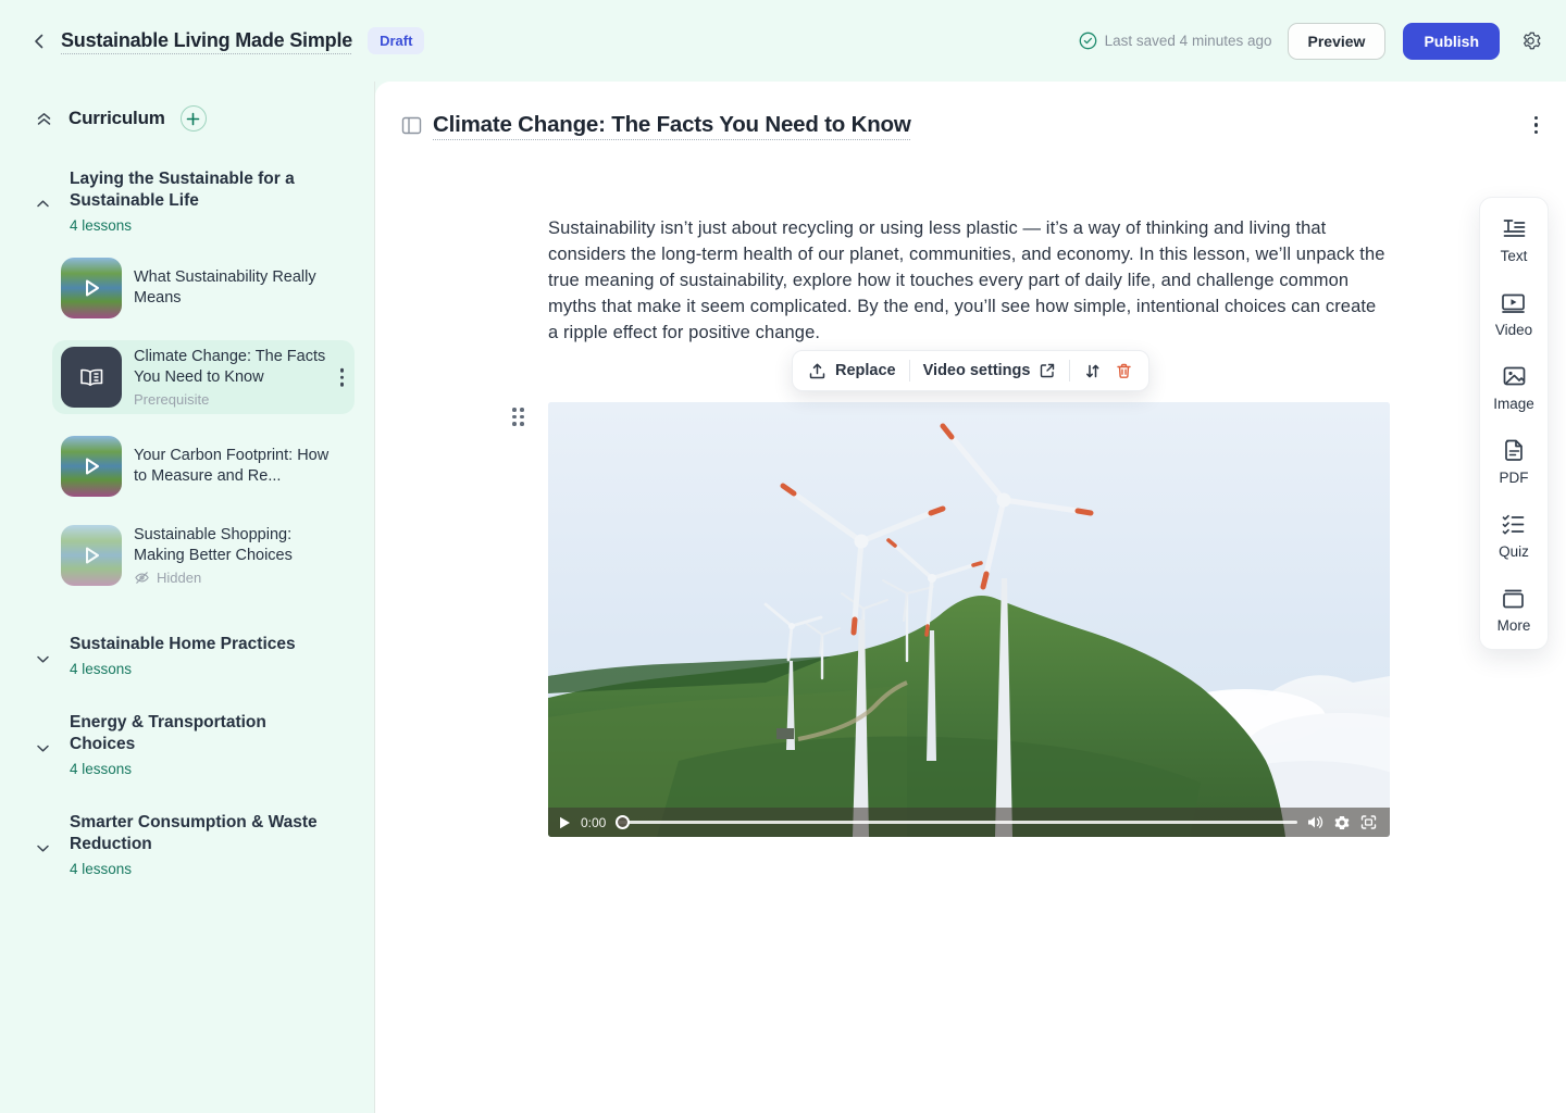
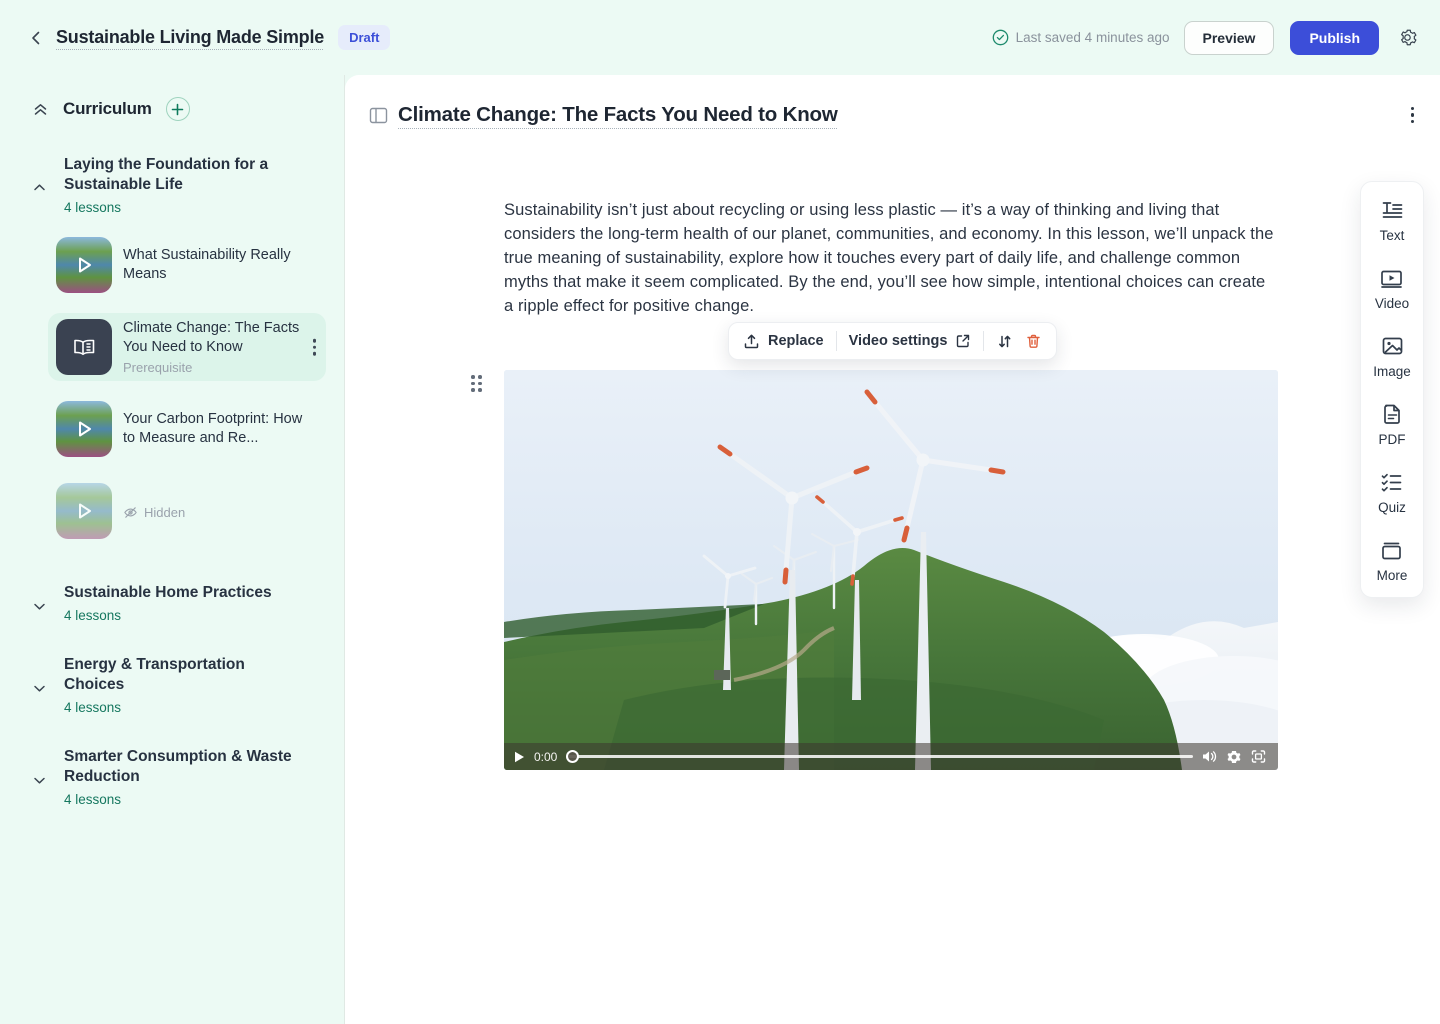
  Sustainable Living Made Simple
  Draft
  Last saved 4 minutes ago
  Preview
  Publish
  Curriculum
- Laying the Sustainable for a Sustainable Life
+ Laying the Foundation for a Sustainable Life
  4 lessons
  What Sustainability Really Means
  Climate Change: The Facts You Need to Know
  Prerequisite
  Your Carbon Footprint: How to Measure and Re...
- Sustainable Shopping: Making Better Choices
  Hidden
  Sustainable Home Practices
  4 lessons
  Energy & Transportation Choices
  4 lessons
  Smarter Consumption & Waste Reduction
  4 lessons
  Climate Change: The Facts You Need to Know
  Sustainability isn’t just about recycling or using less plastic — it’s a way of thinking and living that considers the long-term health of our planet, communities, and economy. In this lesson, we’ll unpack the true meaning of sustainability, explore how it touches every part of daily life, and challenge common myths that make it seem complicated. By the end, you’ll see how simple, intentional choices can create a ripple effect for positive change.
  Replace
  Video settings
  0:00
  Text
  Video
  Image
  PDF
  Quiz
  More
